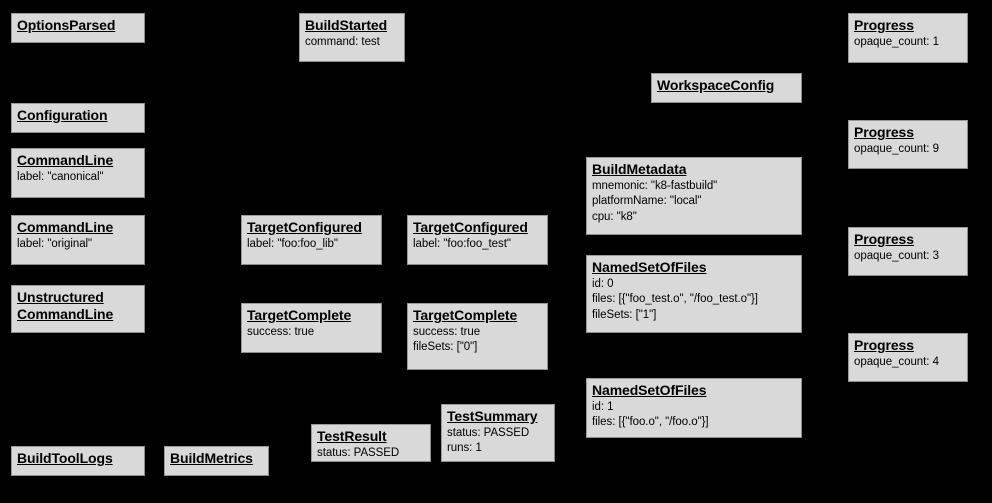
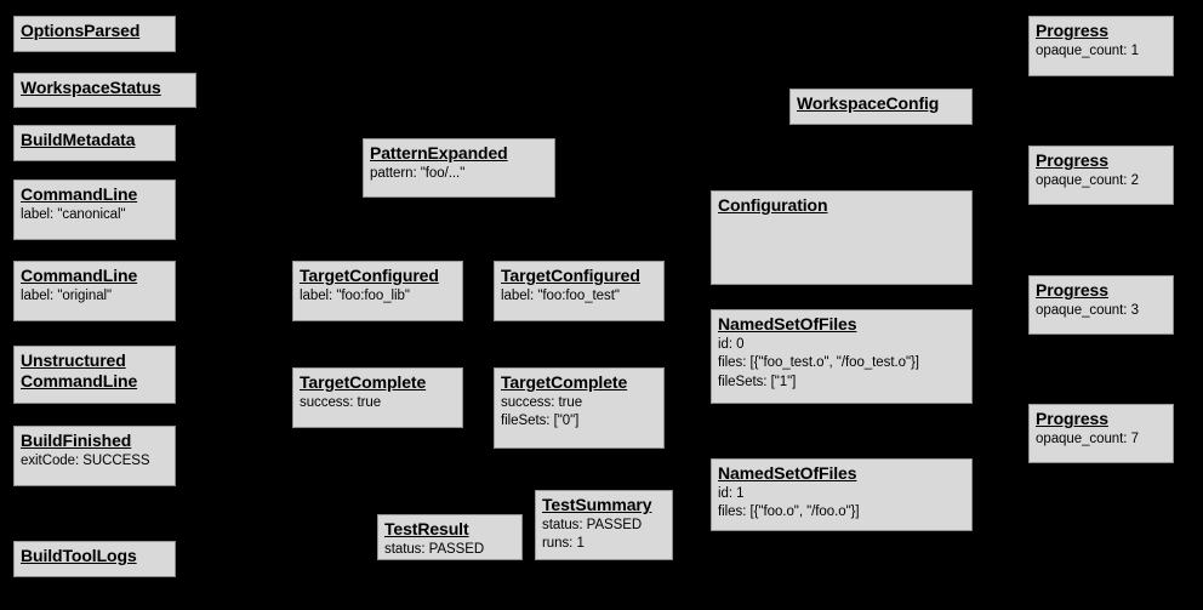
  OptionsParsed
- BuildStarted
- command: test
  Progress
  opaque_count: 1
+ WorkspaceStatus
  WorkspaceConfig
- Configuration
+ BuildMetadata
+ PatternExpanded
+ pattern: "foo/..."
  Progress
- opaque_count: 9
+ opaque_count: 2
  CommandLine
  label: "canonical"
- BuildMetadata
+ Configuration
- mnemonic: "k8-fastbuild"
- platformName: "local"
- cpu: "k8"
  CommandLine
  label: "original"
  TargetConfigured
  label: "foo:foo_lib"
  TargetConfigured
  label: "foo:foo_test"
  Progress
  opaque_count: 3
  NamedSetOfFiles
  id: 0
  files: [{"foo_test.o", "/foo_test.o"}]
  fileSets: ["1"]
  Unstructured
  CommandLine
  TargetComplete
  success: true
  TargetComplete
  success: true
  fileSets: ["0"]
  Progress
- opaque_count: 4
+ opaque_count: 7
+ BuildFinished
+ exitCode: SUCCESS
  NamedSetOfFiles
  id: 1
  files: [{"foo.o", "/foo.o"}]
  TestSummary
  status: PASSED
  runs: 1
  TestResult
  status: PASSED
  BuildToolLogs
- BuildMetrics
